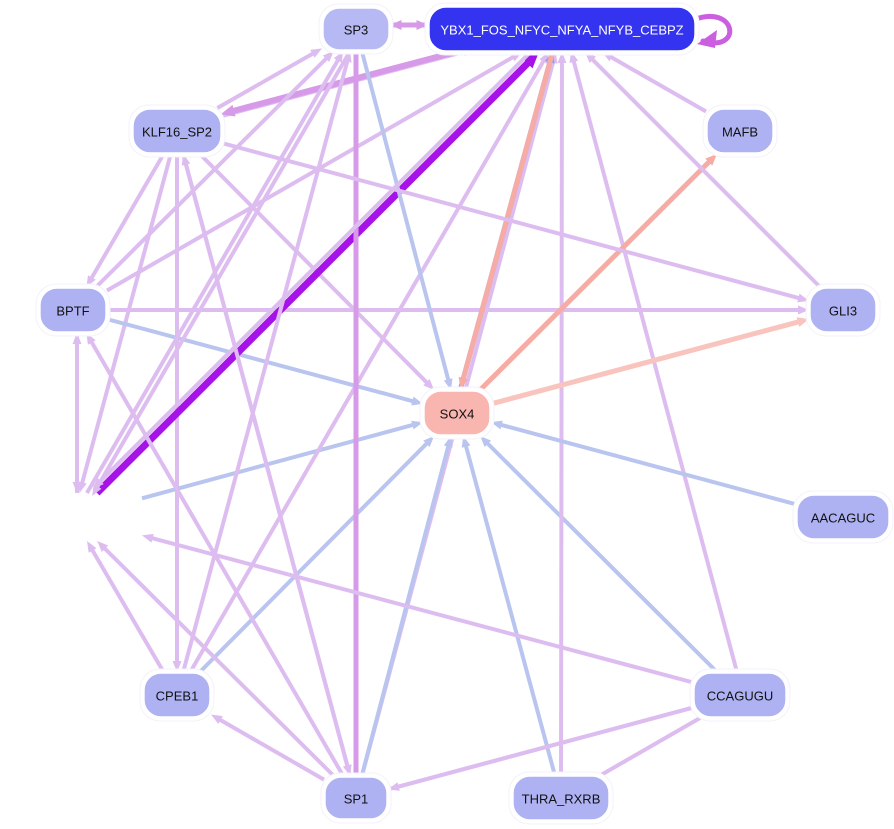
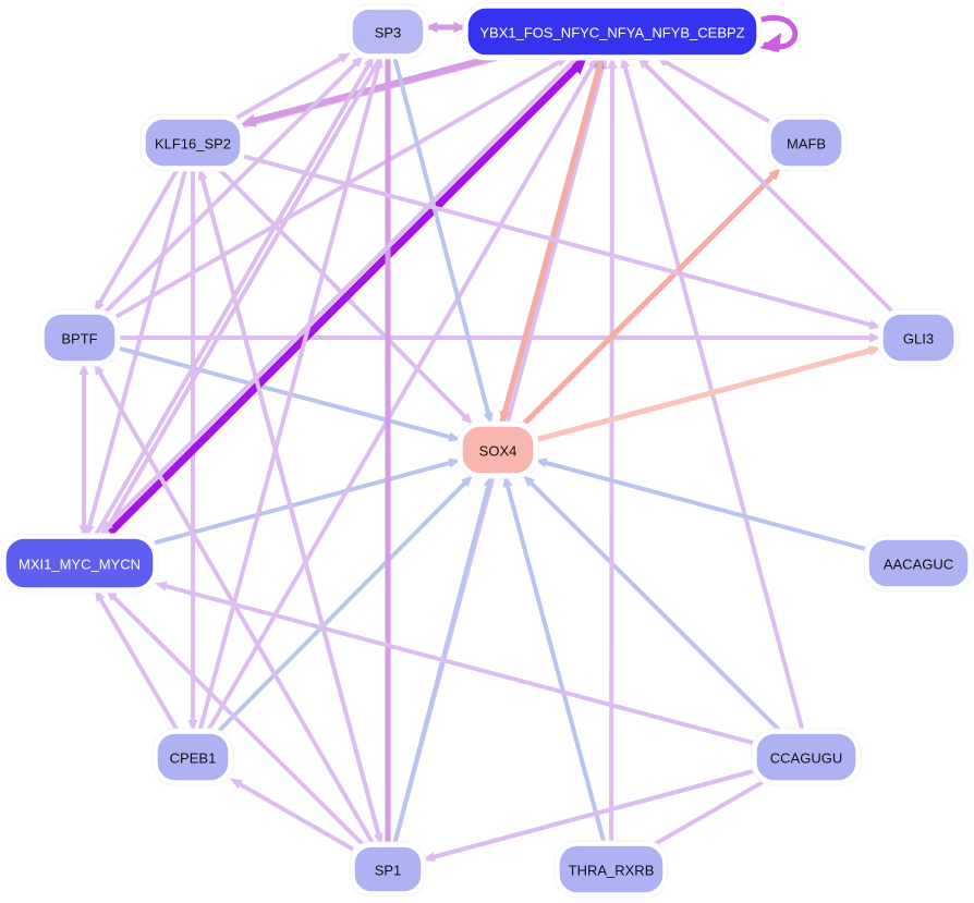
  SP3
  YBX1_FOS_NFYC_NFYA_NFYB_CEBPZ
  KLF16_SP2
  MAFB
  BPTF
  GLI3
  SOX4
+ MXI1_MYC_MYCN
  AACAGUC
  CPEB1
  CCAGUGU
  SP1
  THRA_RXRB
